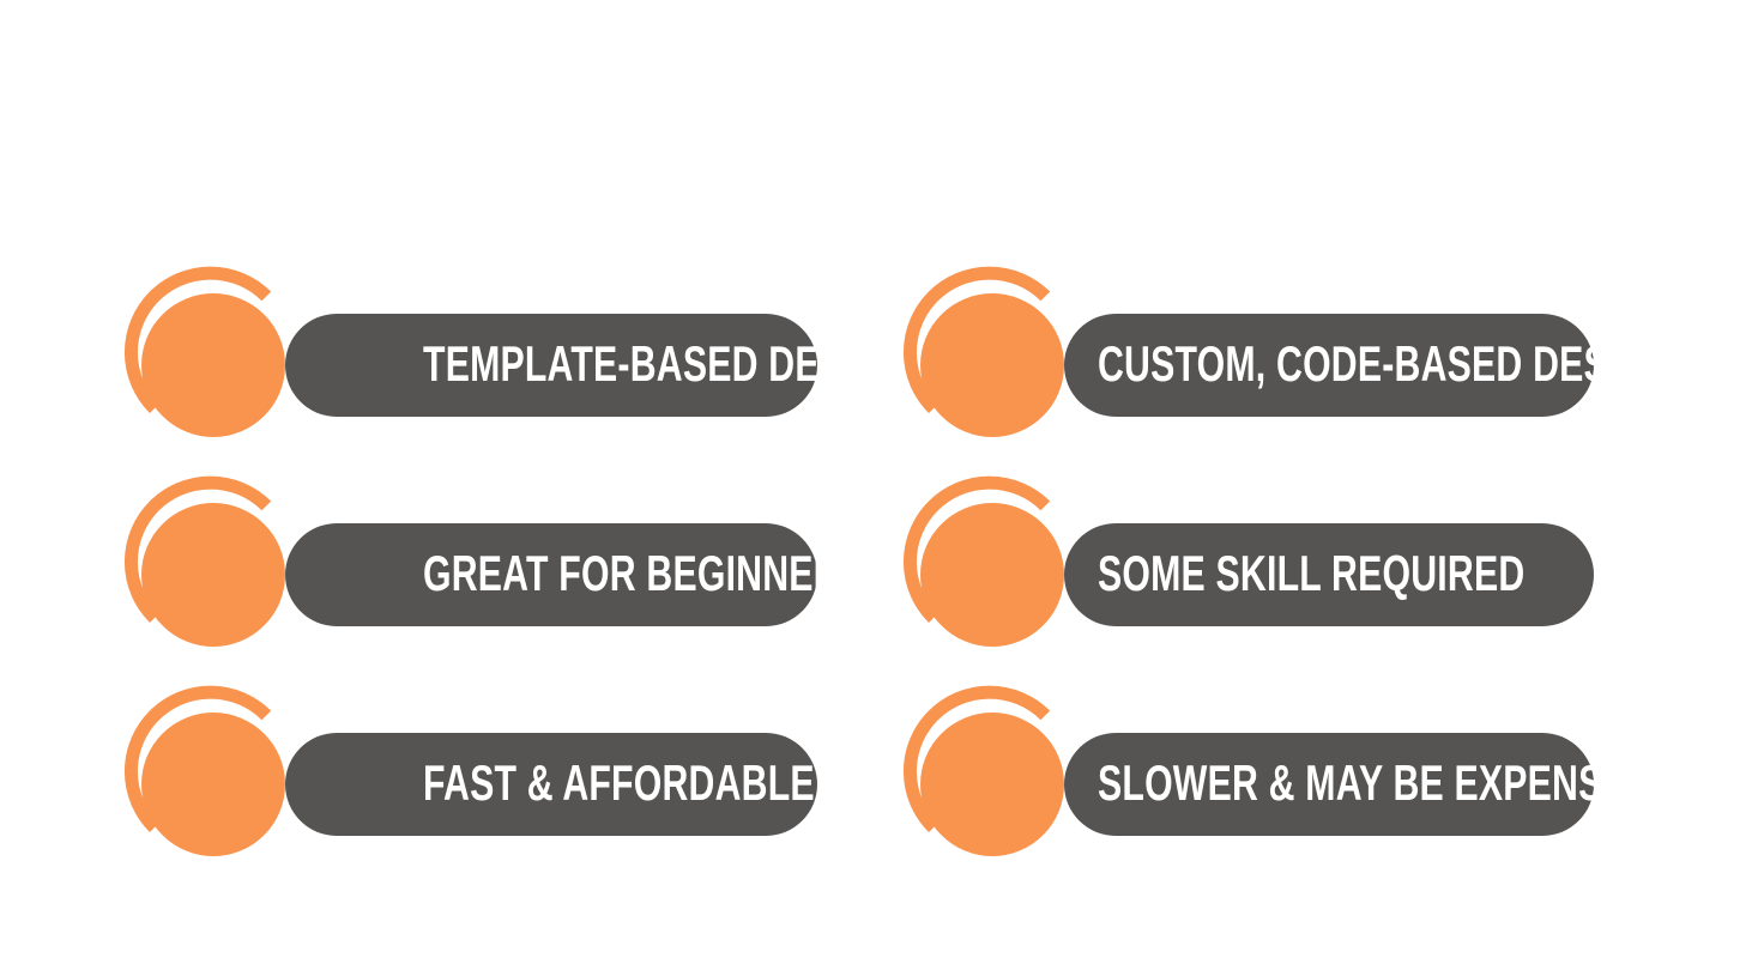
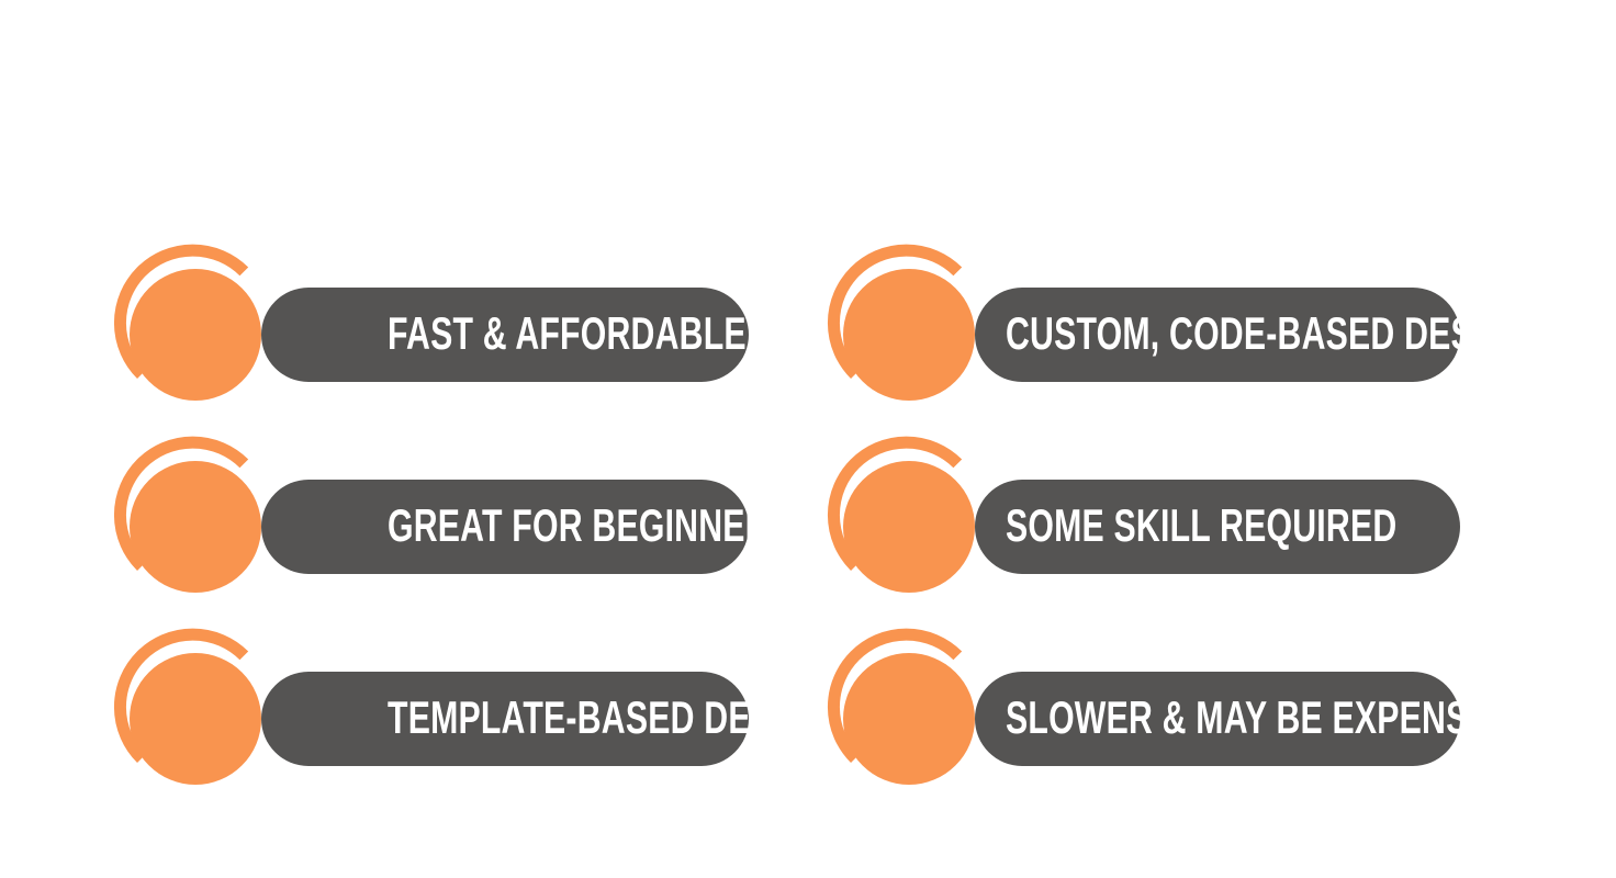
- TEMPLATE-BASED DESIGN
+ FAST & AFFORDABLE
  GREAT FOR BEGINNERS
- FAST & AFFORDABLE
+ TEMPLATE-BASED DESIGN
  CUSTOM, CODE-BASED DESIGN
  SOME SKILL REQUIRED
  SLOWER & MAY BE EXPENSIVE
